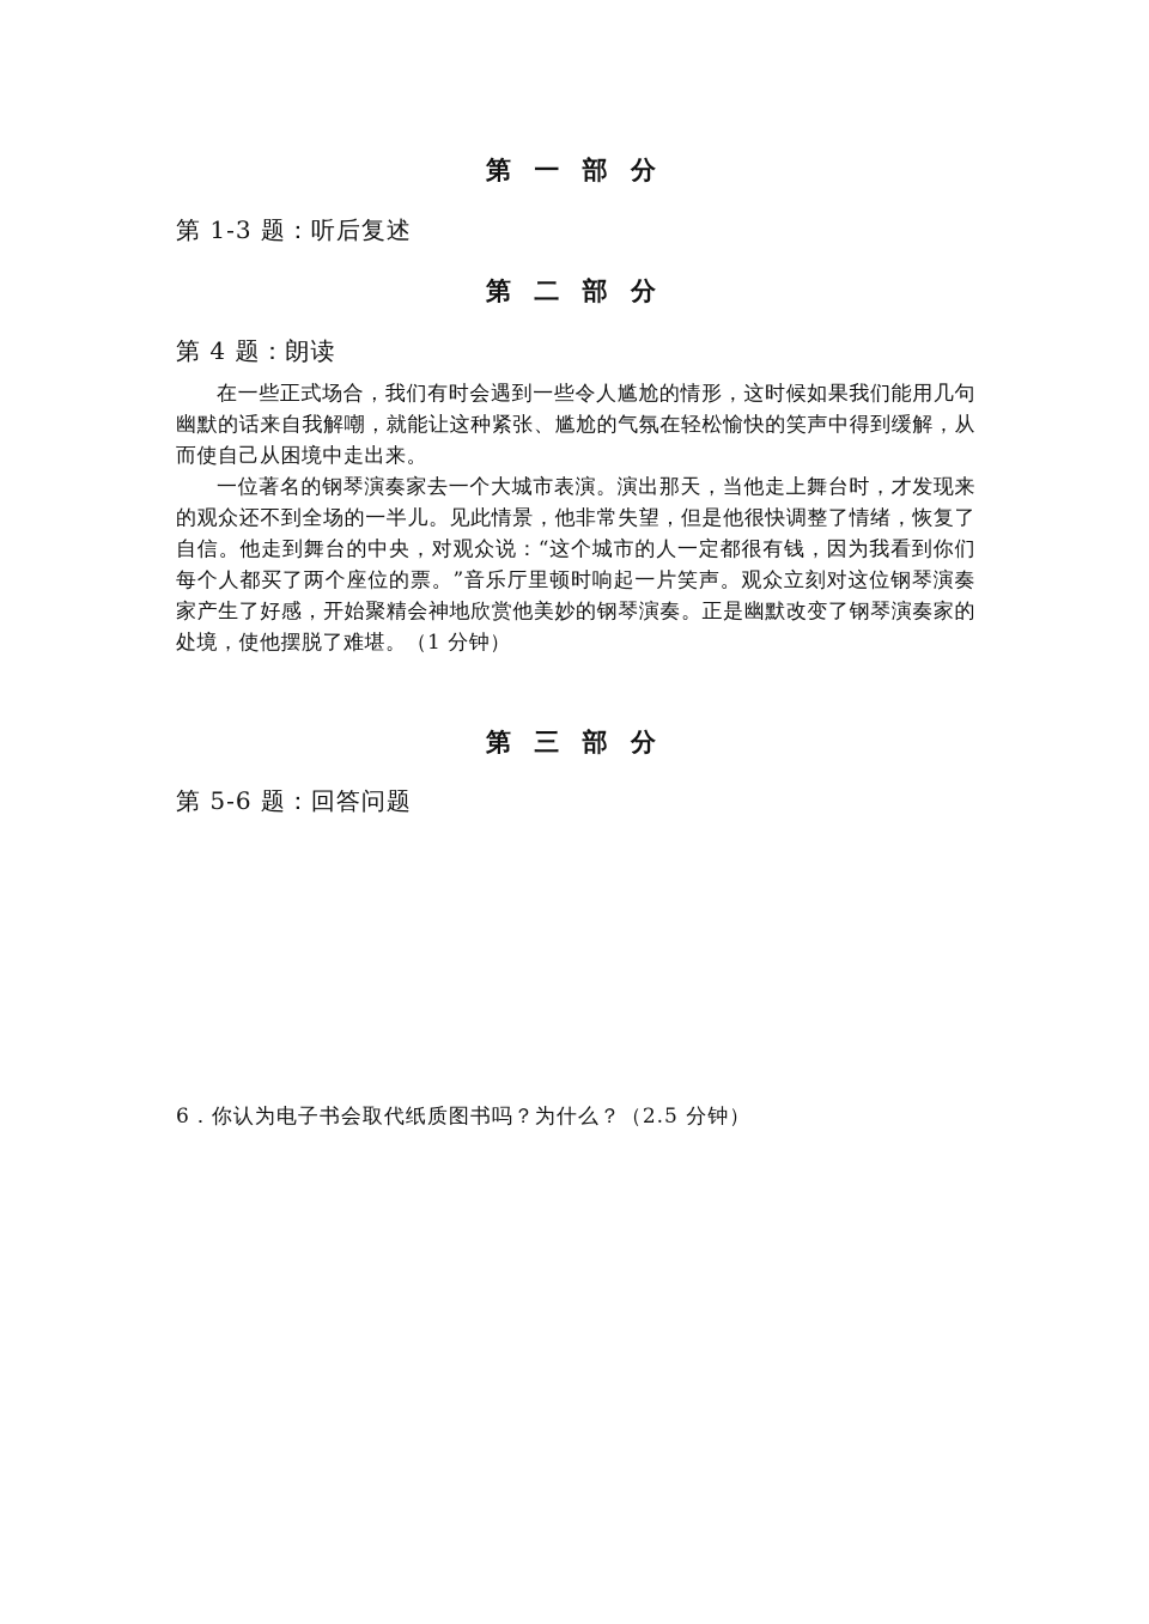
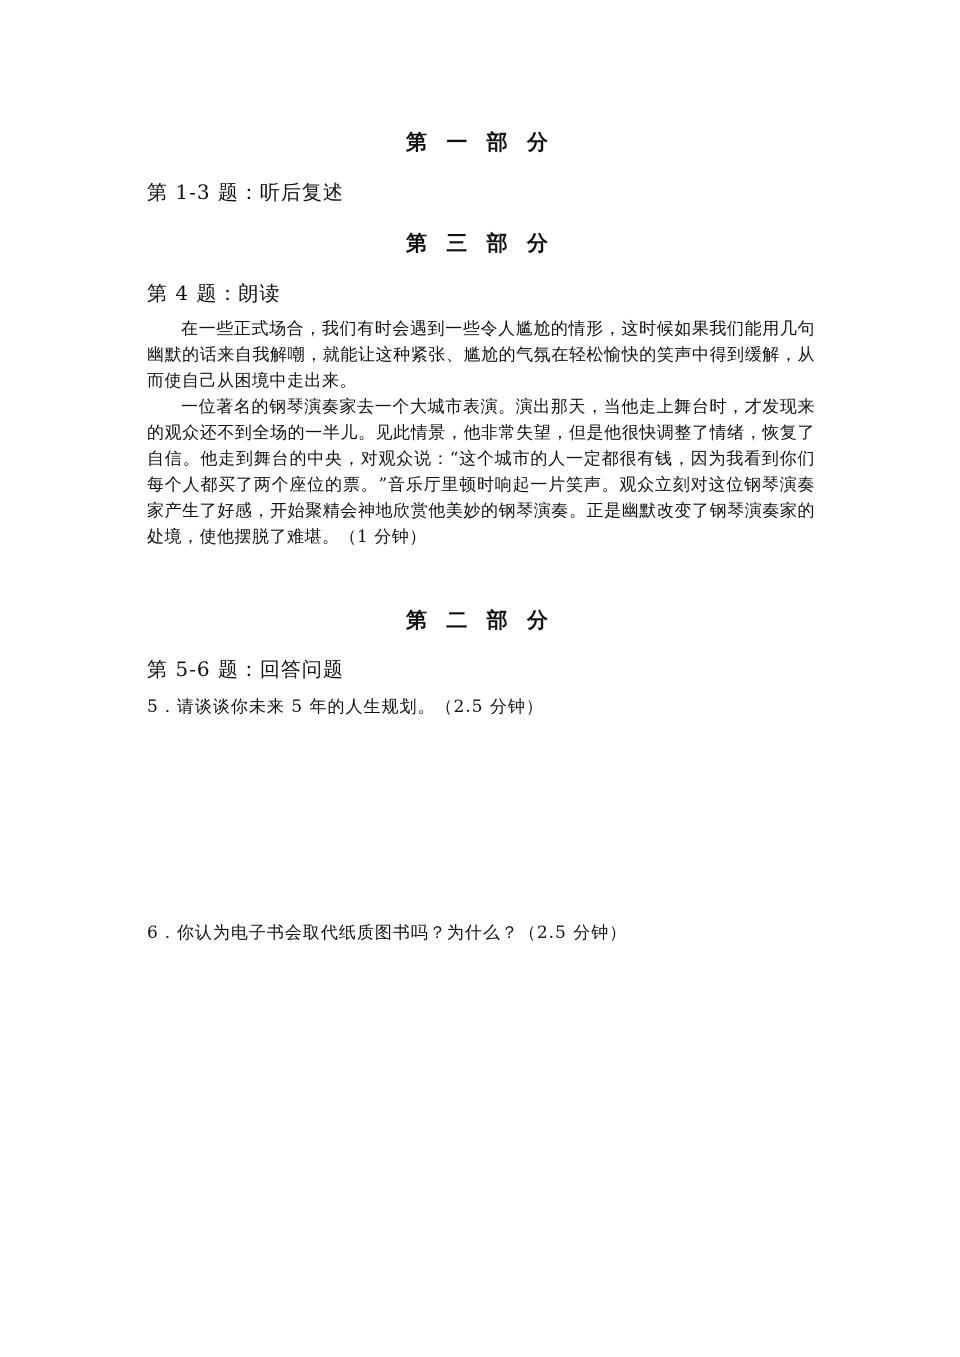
  第 一 部 分
  第 1-3 题：听后复述
- 第 二 部 分
+ 第 三 部 分
  第 4 题：朗读
  在一些正式场合，我们有时会遇到一些令人尴尬的情形，这时候如果我们能用几句幽默的话来自我解嘲，就能让这种紧张、尴尬的气氛在轻松愉快的笑声中得到缓解，从而使自己从困境中走出来。
  一位著名的钢琴演奏家去一个大城市表演。演出那天，当他走上舞台时，才发现来的观众还不到全场的一半儿。见此情景，他非常失望，但是他很快调整了情绪，恢复了自信。他走到舞台的中央，对观众说：“这个城市的人一定都很有钱，因为我看到你们每个人都买了两个座位的票。”音乐厅里顿时响起一片笑声。观众立刻对这位钢琴演奏家产生了好感，开始聚精会神地欣赏他美妙的钢琴演奏。正是幽默改变了钢琴演奏家的处境，使他摆脱了难堪。（1 分钟）
- 第 三 部 分
+ 第 二 部 分
  第 5-6 题：回答问题
+ 5．请谈谈你未来 5 年的人生规划。（2.5 分钟）
  6．你认为电子书会取代纸质图书吗？为什么？（2.5 分钟）
